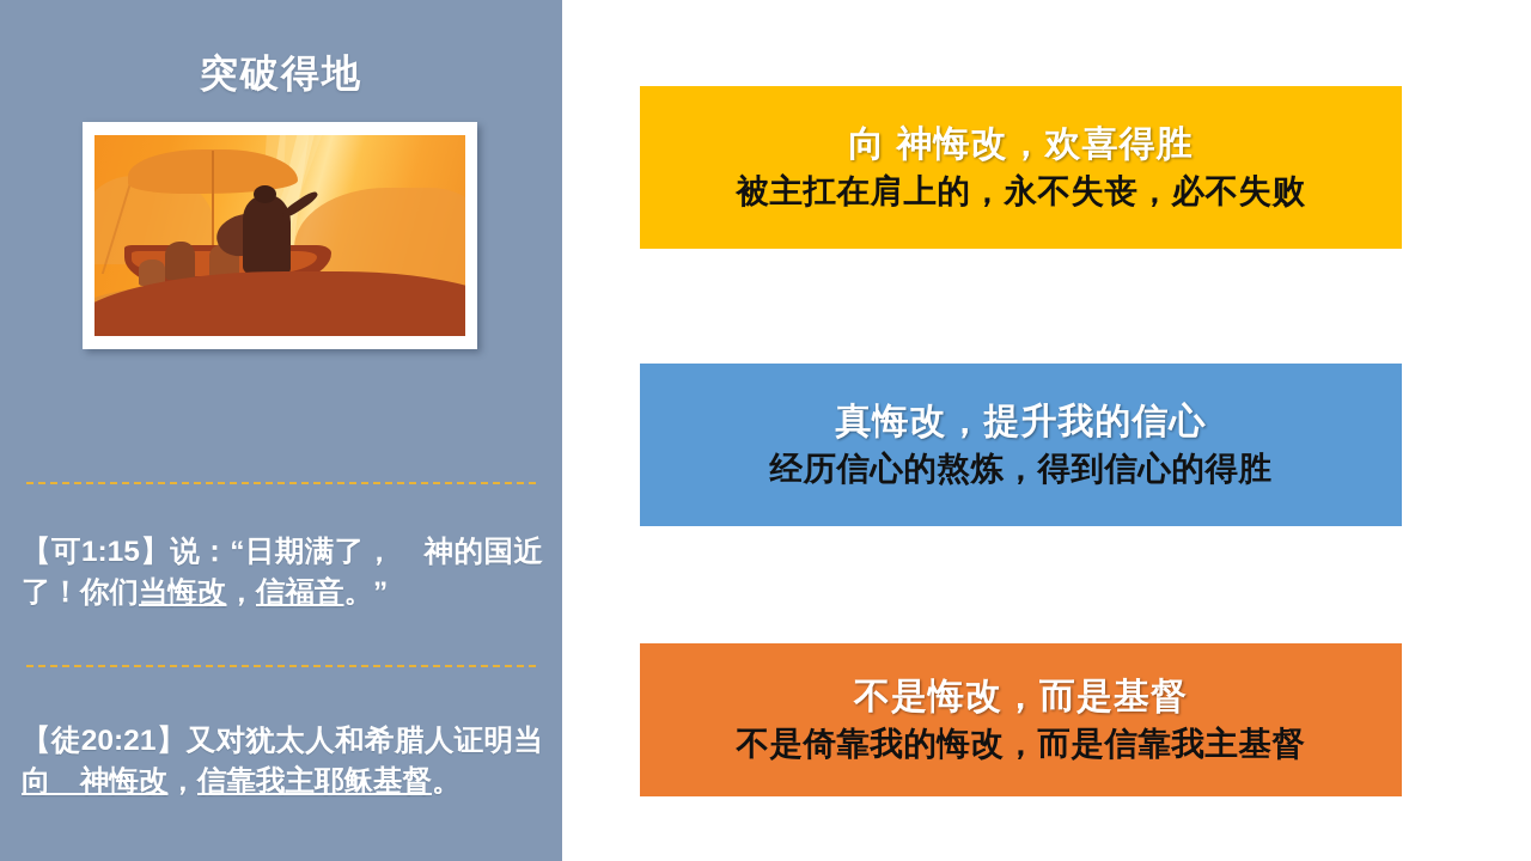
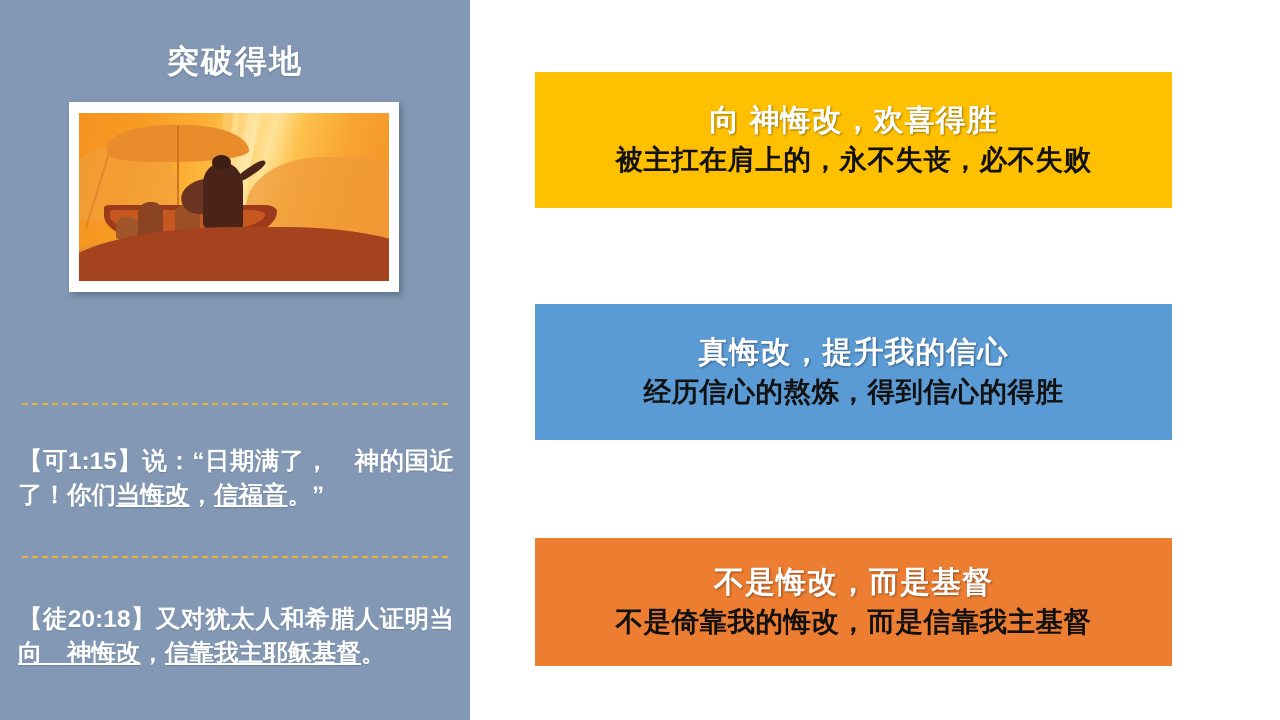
  突破得地
  【可1:15】说：“日期满了， 神的国近了！你们当悔改，信福音。”
- 【徒20:21】又对犹太人和希腊人证明当向 神悔改，信靠我主耶稣基督。
+ 【徒20:18】又对犹太人和希腊人证明当向 神悔改，信靠我主耶稣基督。
  向 神悔改，欢喜得胜
  被主扛在肩上的，永不失丧，必不失败
  真悔改，提升我的信心
  经历信心的熬炼，得到信心的得胜
  不是悔改，而是基督
  不是倚靠我的悔改，而是信靠我主基督
